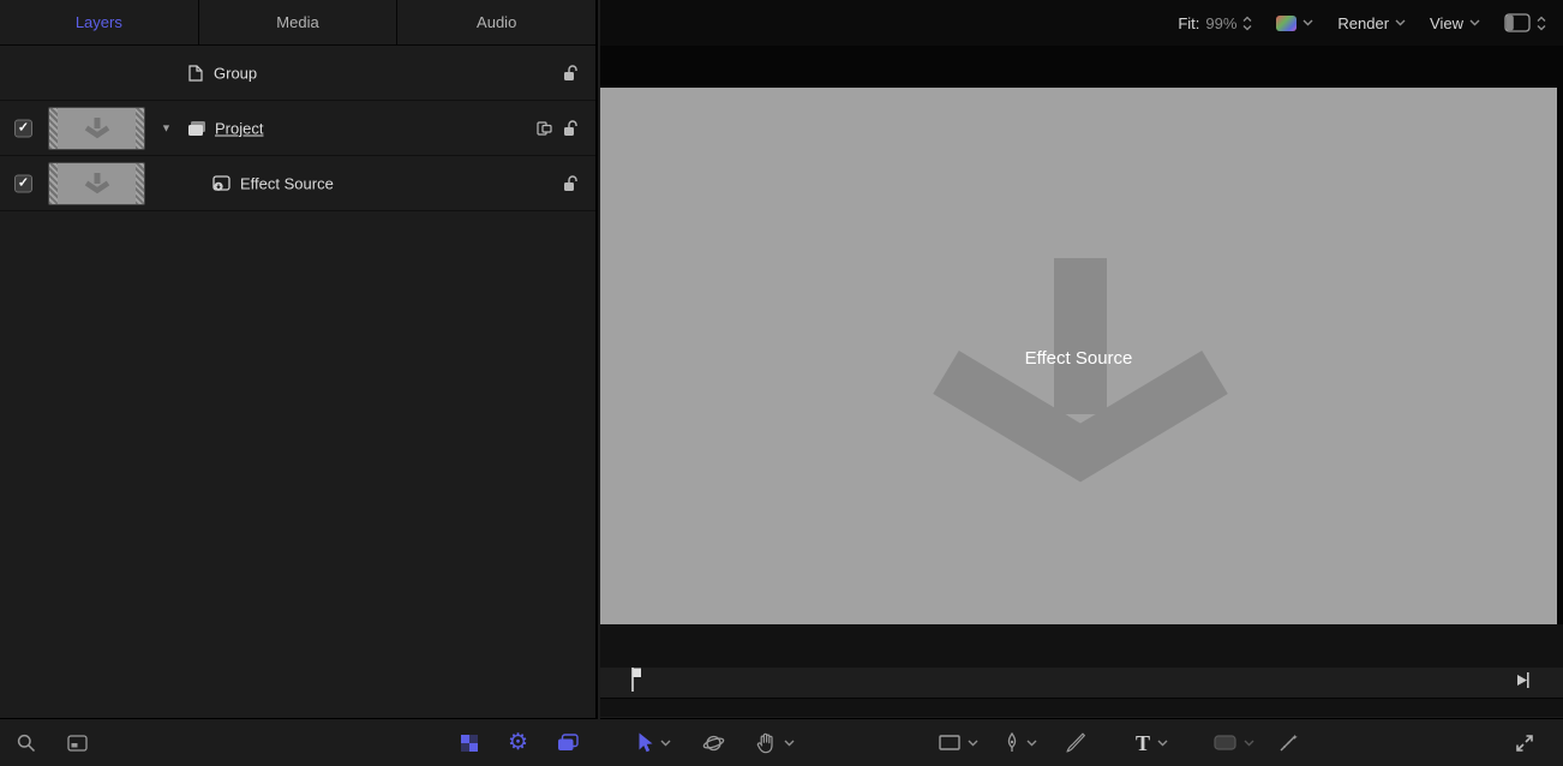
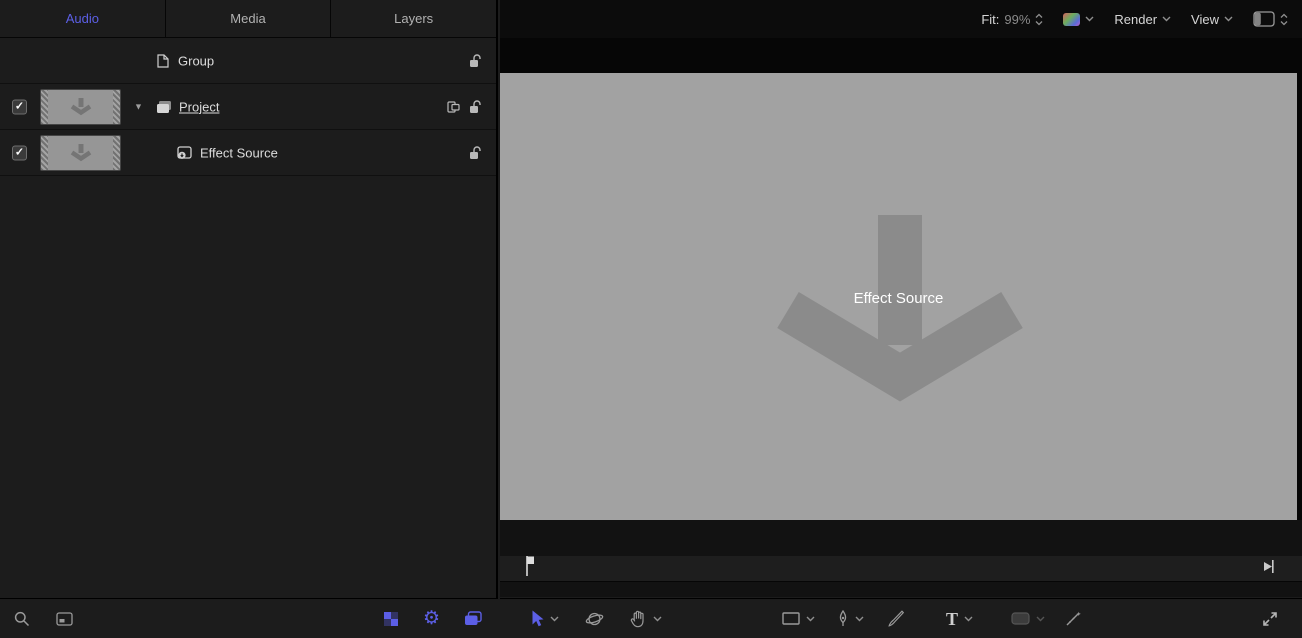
- Layers
+ Audio
  Media
- Audio
+ Layers
  Group
  ✓
  ▼
  Project
  ✓
  Effect Source
  ⚙
  Fit:
  99%
  Render
  View
  Effect Source
  T
